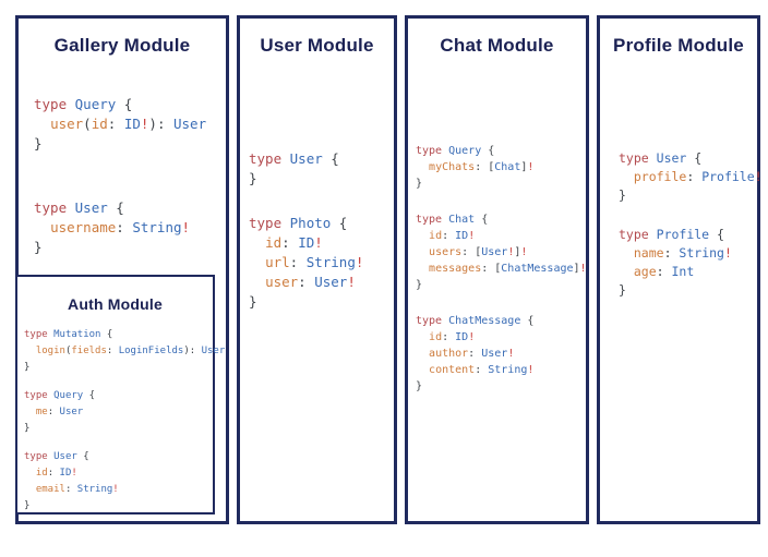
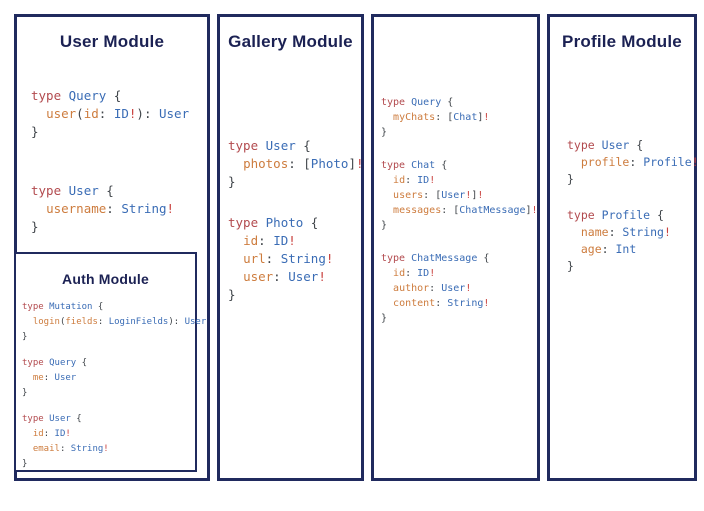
- Gallery Module
+ User Module
  type Query {
  user(id: ID!): User
  }
  type User {
  username: String!
  }
- User Module
+ Gallery Module
  type User {
+ photos: [Photo]!
  }
  type Photo {
  id: ID!
  url: String!
  user: User!
  }
- Chat Module
  type Query {
  myChats: [Chat]!
  }
  type Chat {
  id: ID!
  users: [User!]!
  messages: [ChatMessage]!
  }
  type ChatMessage {
  id: ID!
  author: User!
  content: String!
  }
  Profile Module
  type User {
  profile: Profile!
  }
  type Profile {
  name: String!
  age: Int
  }
  Auth Module
  type Mutation {
  login(fields: LoginFields): User
  }
  type Query {
  me: User
  }
  type User {
  id: ID!
  email: String!
  }
